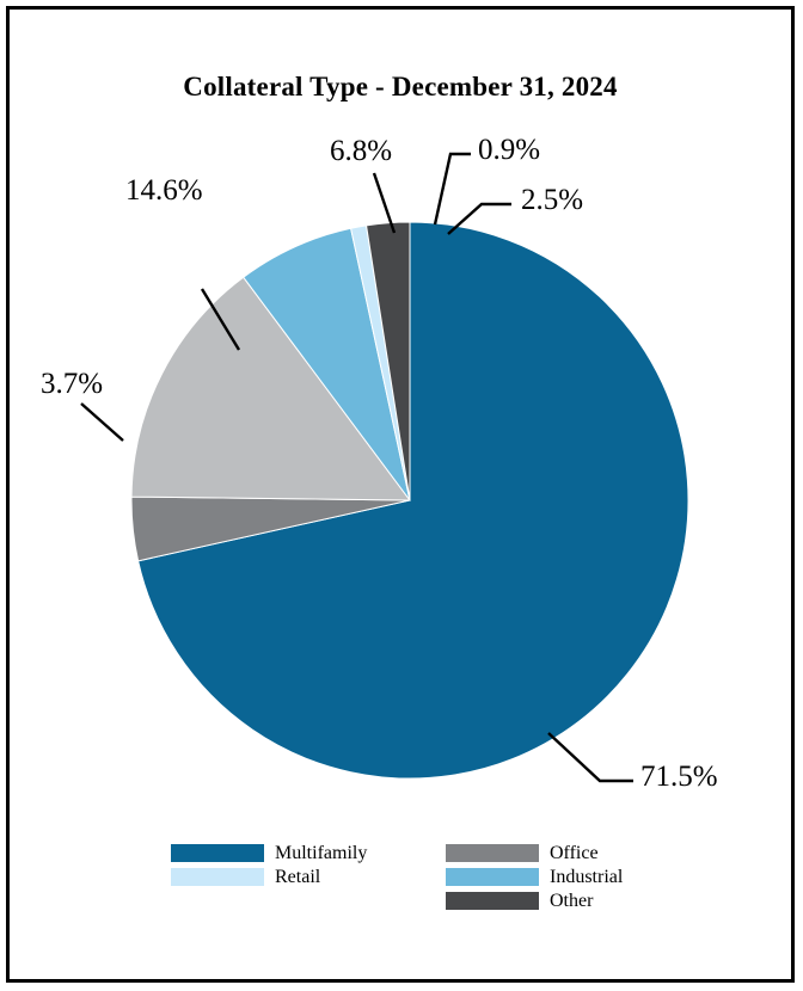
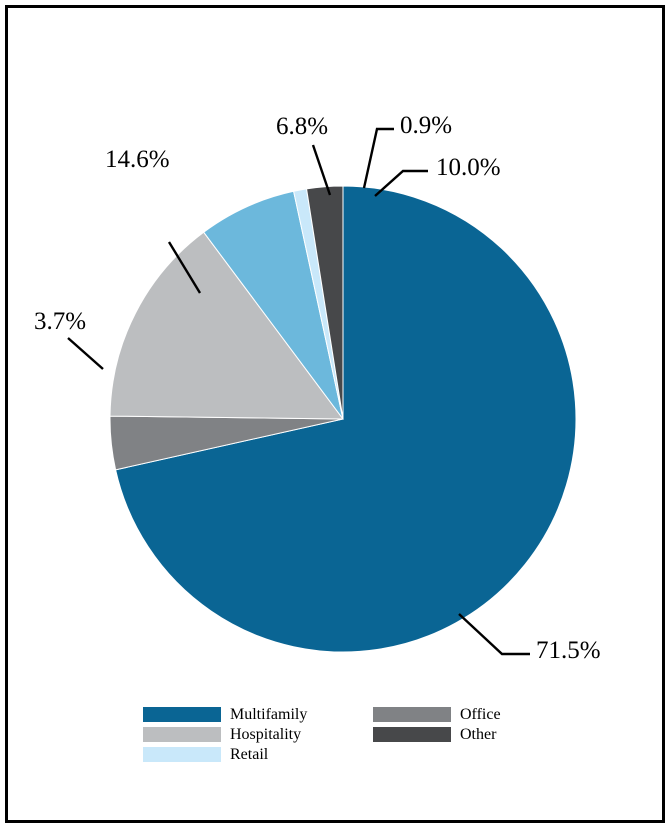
- Collateral Type - December 31, 2024
  14.6%
  3.7%
  6.8%
  0.9%
- 2.5%
+ 10.0%
  71.5%
  Multifamily
+ Hospitality
  Retail
  Office
- Industrial
  Other
